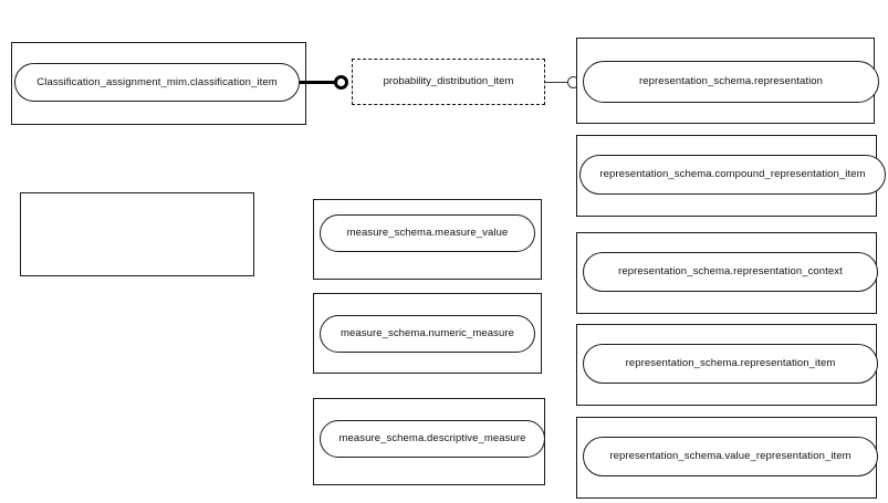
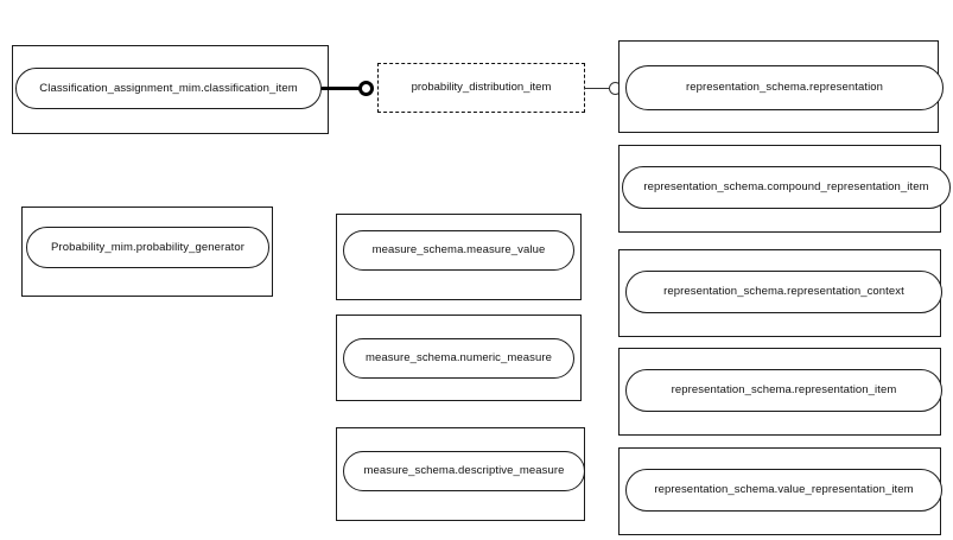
  Classification_assignment_mim.classification_item
+ Probability_mim.probability_generator
  probability_distribution_item
  measure_schema.measure_value
  measure_schema.numeric_measure
  measure_schema.descriptive_measure
  representation_schema.representation
  representation_schema.compound_representation_item
  representation_schema.representation_context
  representation_schema.representation_item
  representation_schema.value_representation_item
